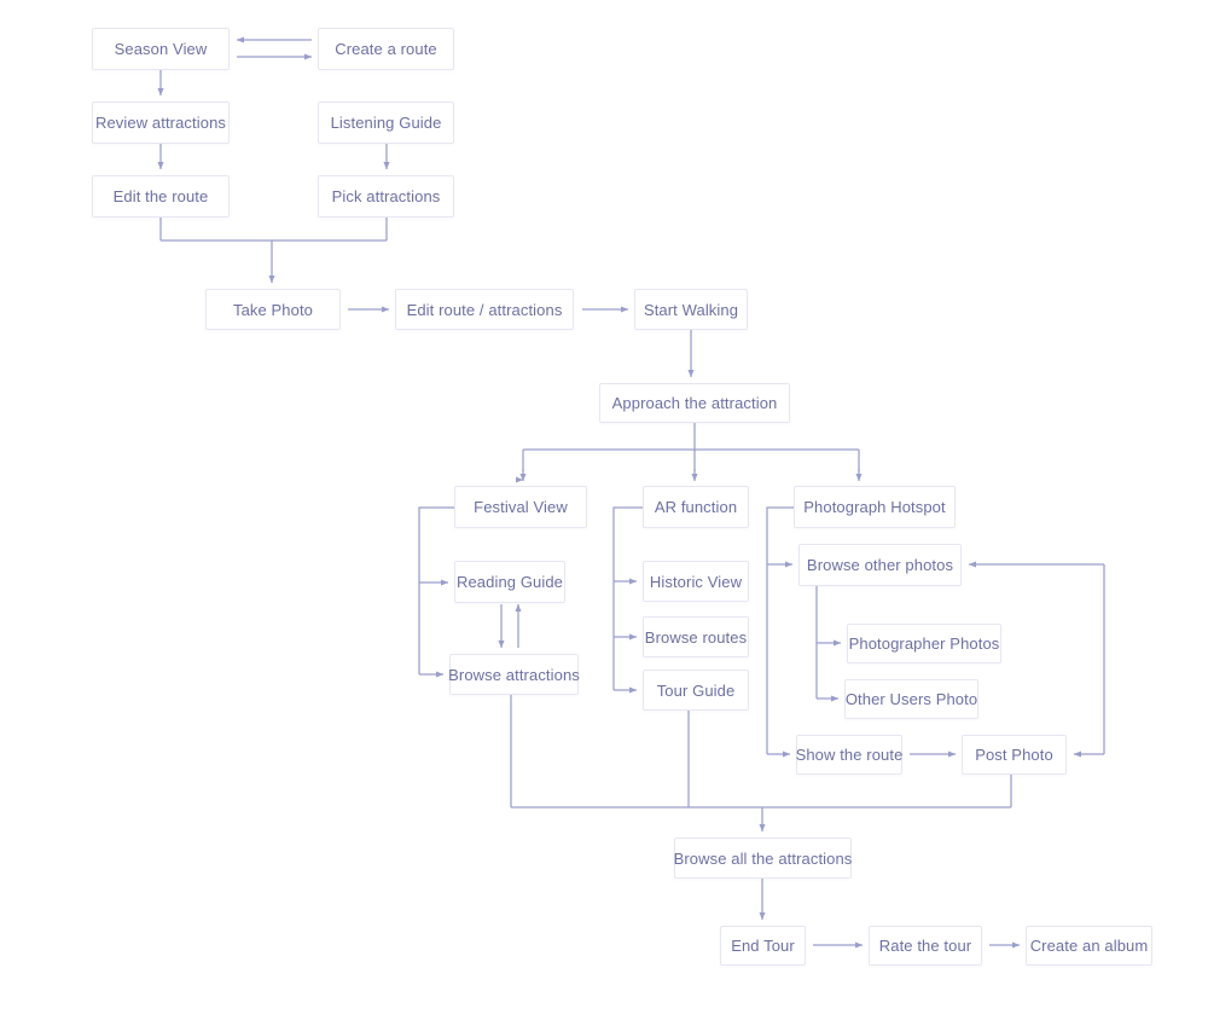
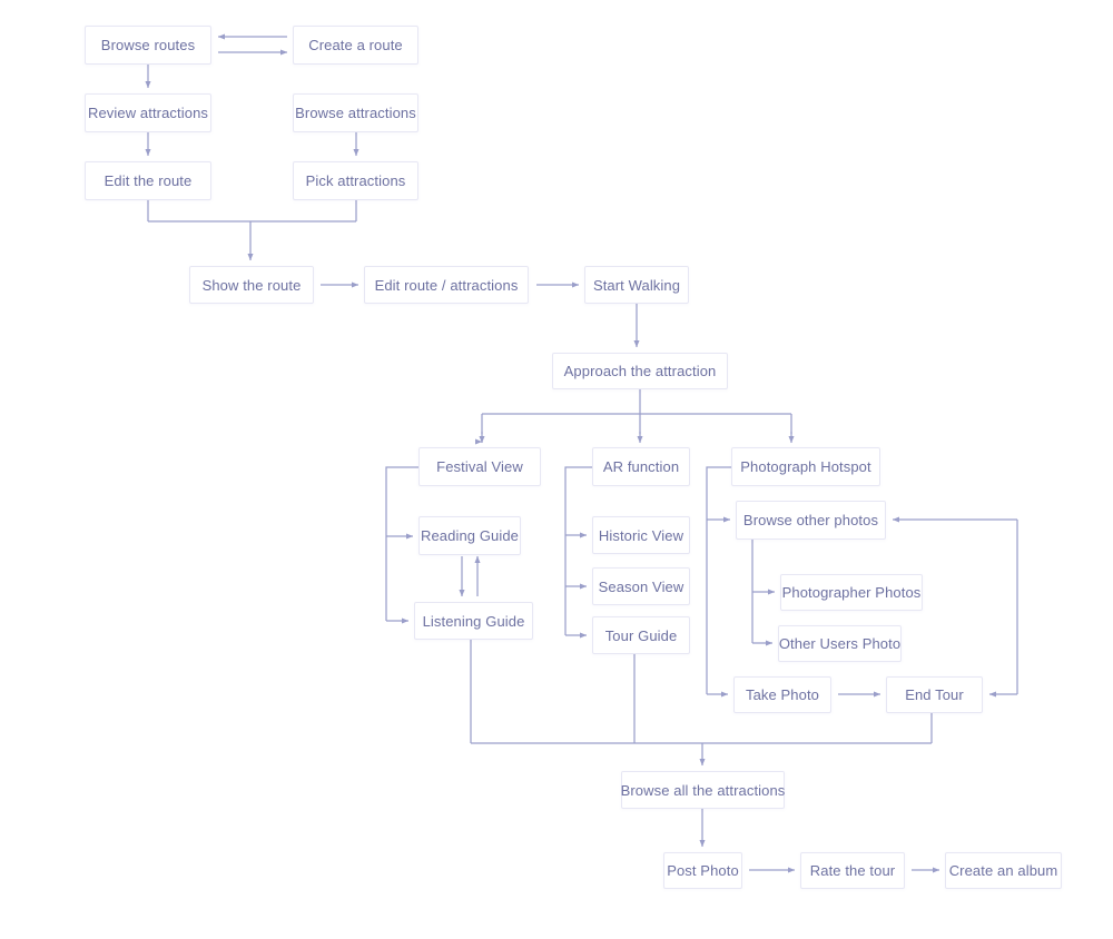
- Season View
+ Browse routes
  Create a route
  Review attractions
- Listening Guide
+ Browse attractions
  Edit the route
  Pick attractions
- Take Photo
+ Show the route
  Edit route / attractions
  Start Walking
  Approach the attraction
  Festival View
  AR function
  Photograph Hotspot
  Reading Guide
  Browse other photos
  Historic View
- Browse routes
+ Season View
  Photographer Photos
- Browse attractions
+ Listening Guide
  Tour Guide
  Other Users Photo
- Show the route
+ Take Photo
- Post Photo
+ End Tour
  Browse all the attractions
- End Tour
+ Post Photo
  Rate the tour
  Create an album
